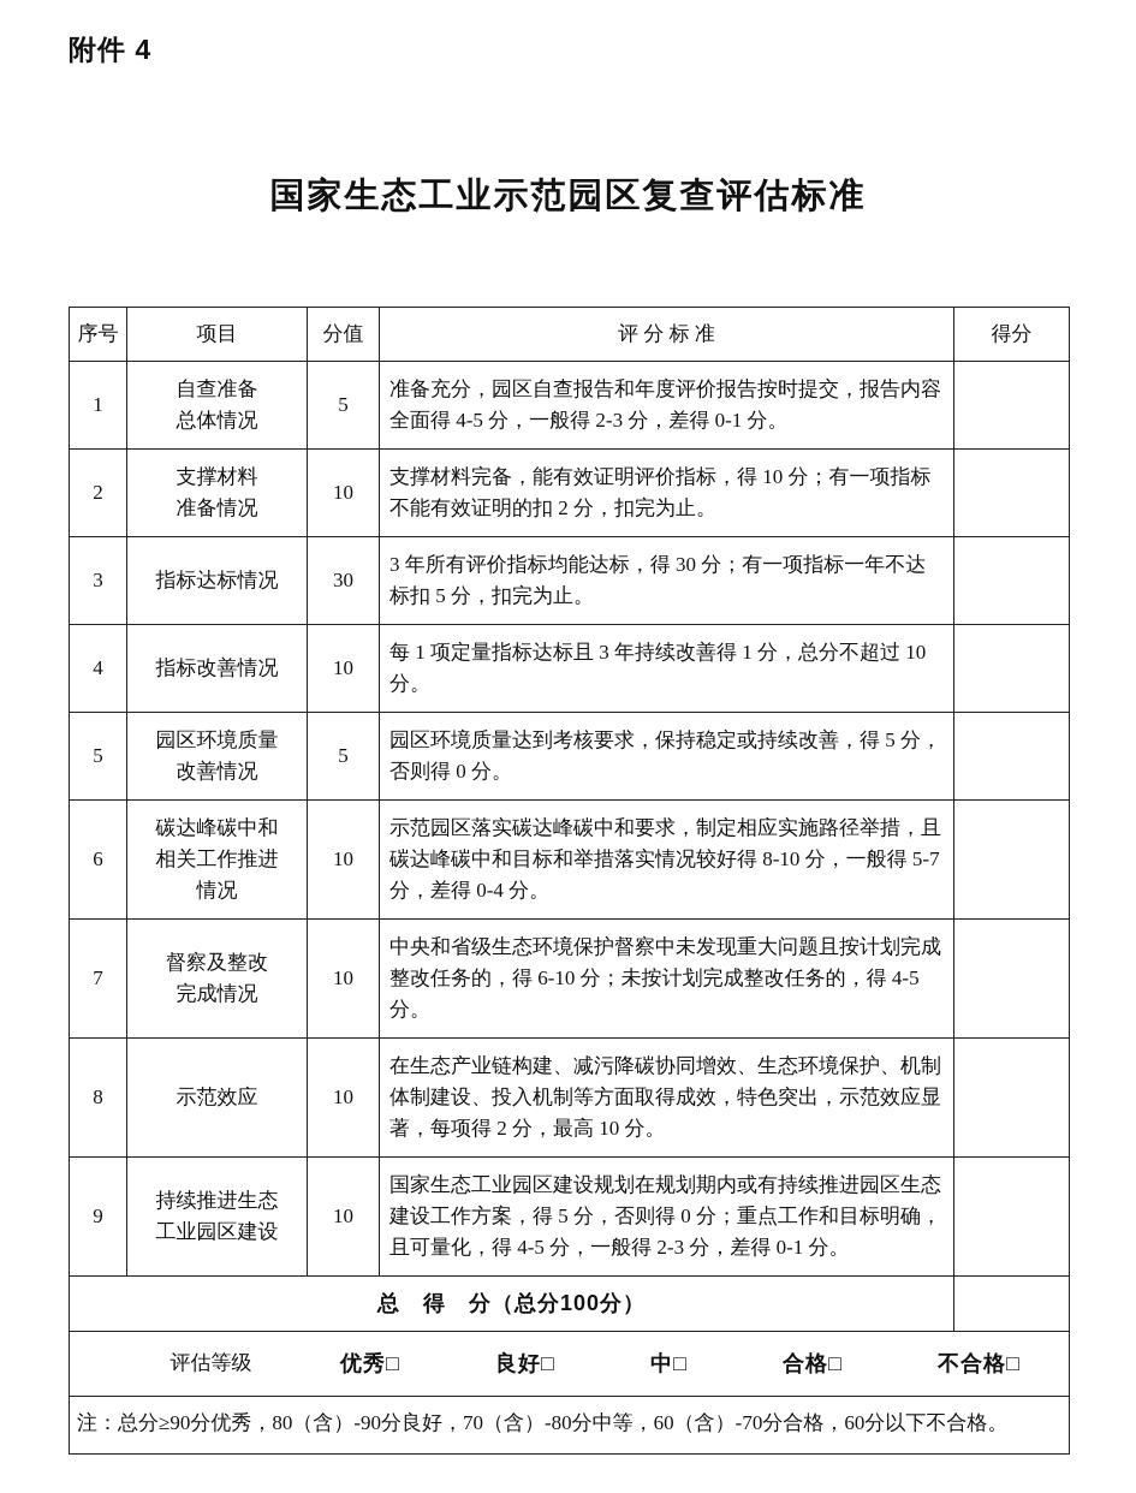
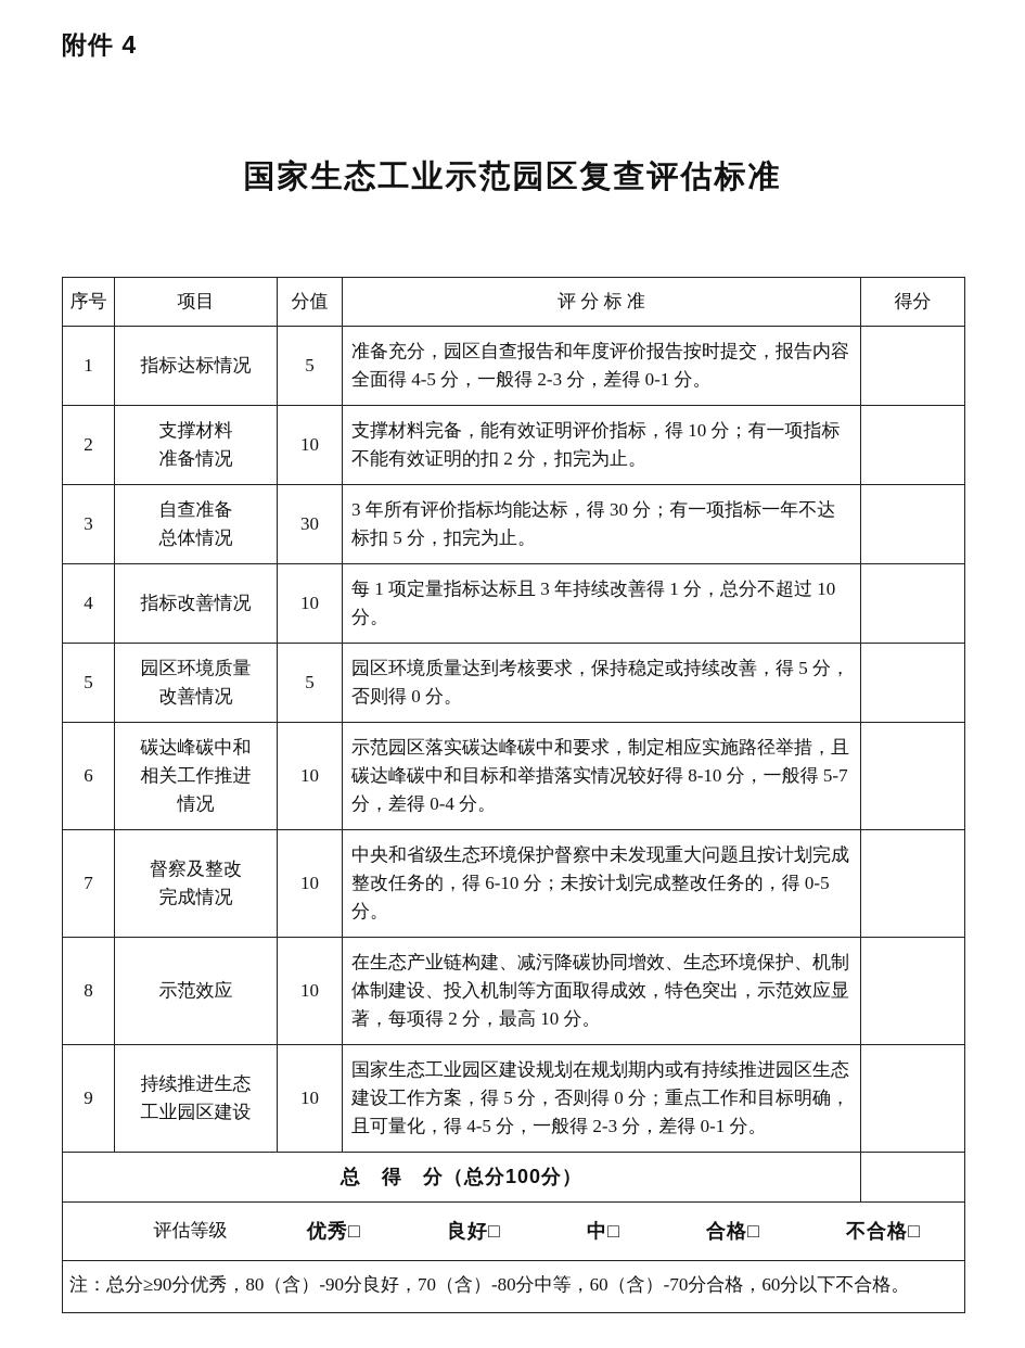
  附件 4
  国家生态工业示范园区复查评估标准
  序号	项目	分值	评 分 标 准	得分
- 1	自查准备 总体情况	5	准备充分，园区自查报告和年度评价报告按时提交，报告内容全面得 4-5 分，一般得 2-3 分，差得 0-1 分。
+ 1	指标达标情况	5	准备充分，园区自查报告和年度评价报告按时提交，报告内容全面得 4-5 分，一般得 2-3 分，差得 0-1 分。
  2	支撑材料 准备情况	10	支撑材料完备，能有效证明评价指标，得 10 分；有一项指标不能有效证明的扣 2 分，扣完为止。
- 3	指标达标情况	30	3 年所有评价指标均能达标，得 30 分；有一项指标一年不达标扣 5 分，扣完为止。
+ 3	自查准备 总体情况	30	3 年所有评价指标均能达标，得 30 分；有一项指标一年不达标扣 5 分，扣完为止。
  4	指标改善情况	10	每 1 项定量指标达标且 3 年持续改善得 1 分，总分不超过 10 分。
  5	园区环境质量 改善情况	5	园区环境质量达到考核要求，保持稳定或持续改善，得 5 分，否则得 0 分。
  6	碳达峰碳中和 相关工作推进 情况	10	示范园区落实碳达峰碳中和要求，制定相应实施路径举措，且碳达峰碳中和目标和举措落实情况较好得 8-10 分，一般得 5-7 分，差得 0-4 分。
- 7	督察及整改 完成情况	10	中央和省级生态环境保护督察中未发现重大问题且按计划完成整改任务的，得 6-10 分；未按计划完成整改任务的，得 4-5 分。
+ 7	督察及整改 完成情况	10	中央和省级生态环境保护督察中未发现重大问题且按计划完成整改任务的，得 6-10 分；未按计划完成整改任务的，得 0-5 分。
  8	示范效应	10	在生态产业链构建、减污降碳协同增效、生态环境保护、机制体制建设、投入机制等方面取得成效，特色突出，示范效应显著，每项得 2 分，最高 10 分。
  9	持续推进生态 工业园区建设	10	国家生态工业园区建设规划在规划期内或有持续推进园区生态建设工作方案，得 5 分，否则得 0 分；重点工作和目标明确，且可量化，得 4-5 分，一般得 2-3 分，差得 0-1 分。
  总 得 分（总分100分）
  评估等级 优秀□ 良好□ 中□ 合格□ 不合格□
  注：总分≥90分优秀，80（含）-90分良好，70（含）-80分中等，60（含）-70分合格，60分以下不合格。
